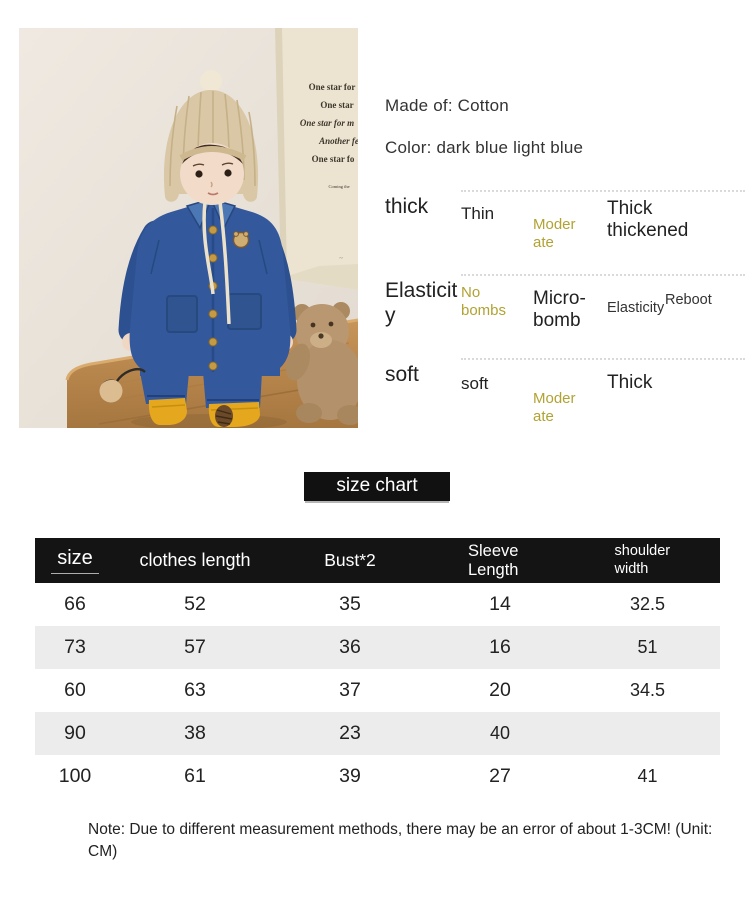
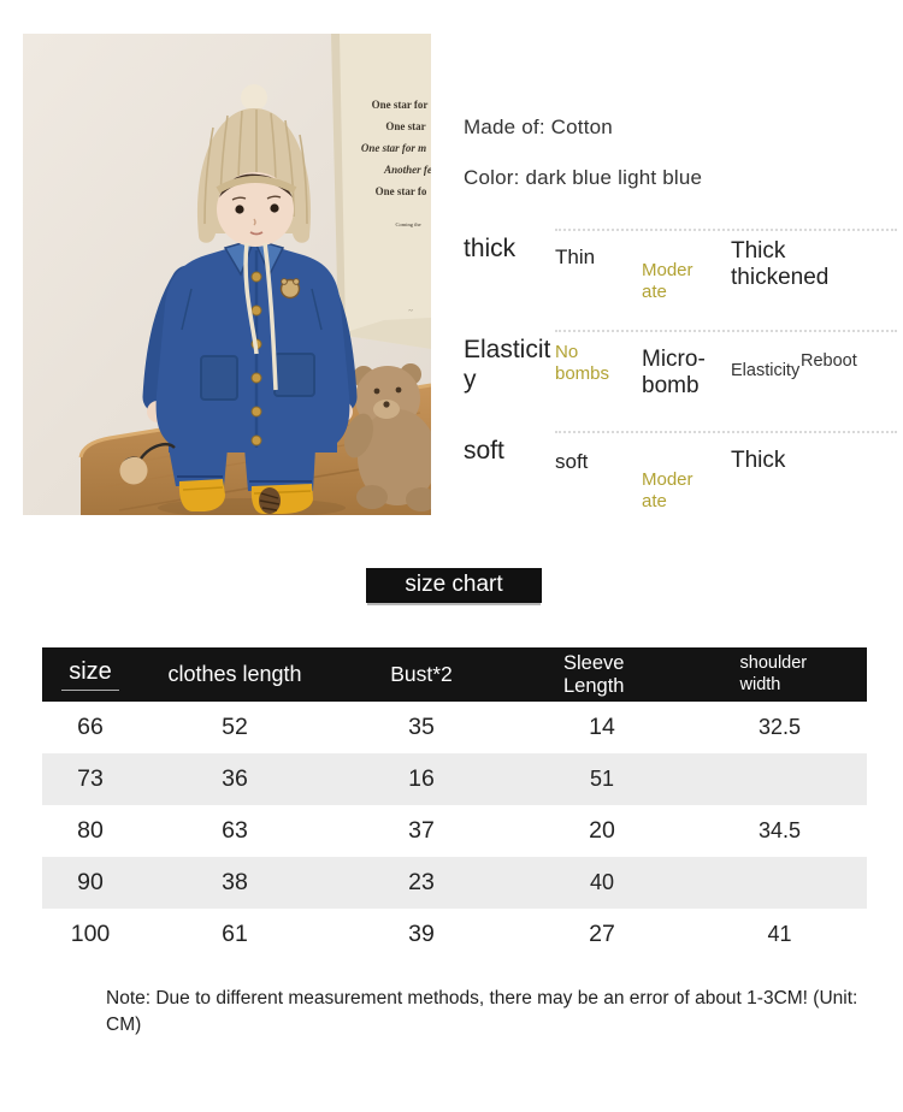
  One star for
  One star
  One star for m
  Another fe
  One star fo
  Made of: Cotton
  Color: dark blue light blue
  thick
  Thin
  Moderate
  Thick thickened
  Elasticity
  No bombs
  Micro-bomb
  Elasticity
  Reboot
  soft
  soft
  Moderate
  Thick
  size chart
  size
  clothes length
  Bust*2
  Sleeve Length
  shoulder width
  66
  52
  35
  14
  32.5
  73
- 57
  36
  16
  51
- 60
+ 80
  63
  37
  20
  34.5
  90
  38
  23
  40
  100
  61
  39
  27
  41
  Note: Due to different measurement methods, there may be an error of about 1-3CM! (Unit: CM)
